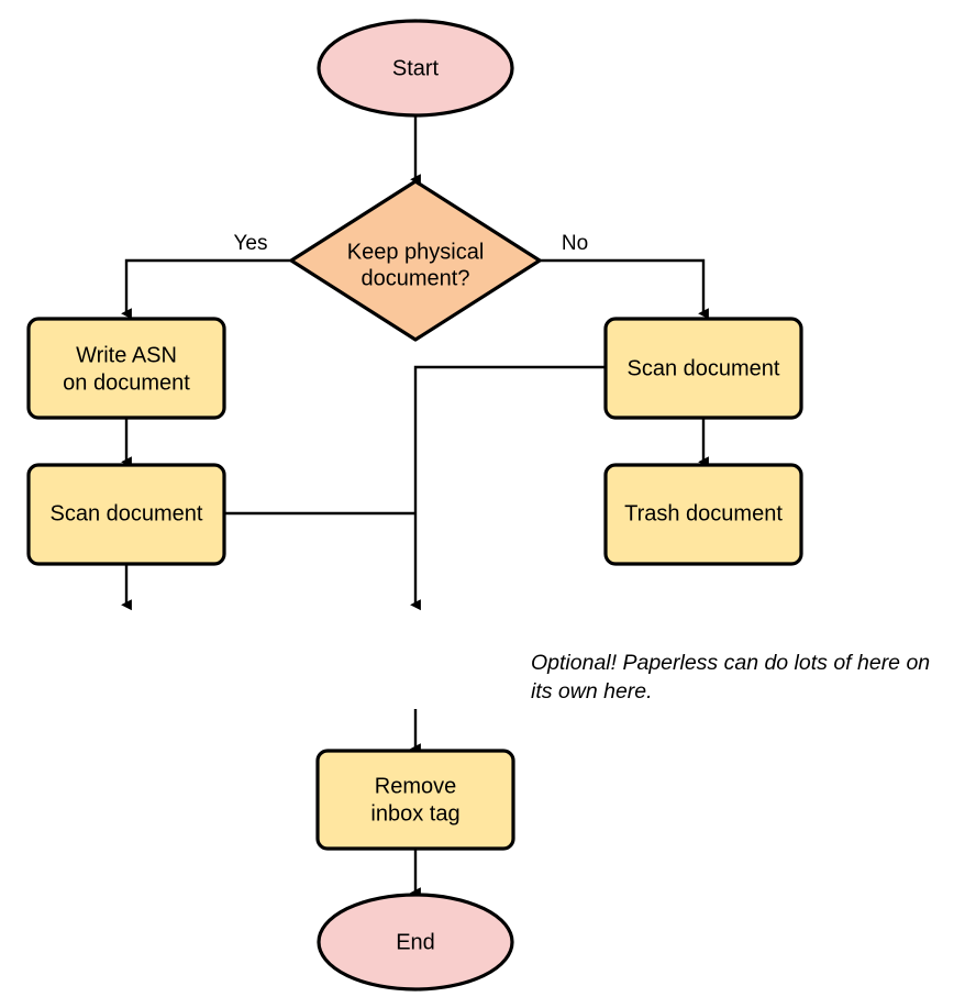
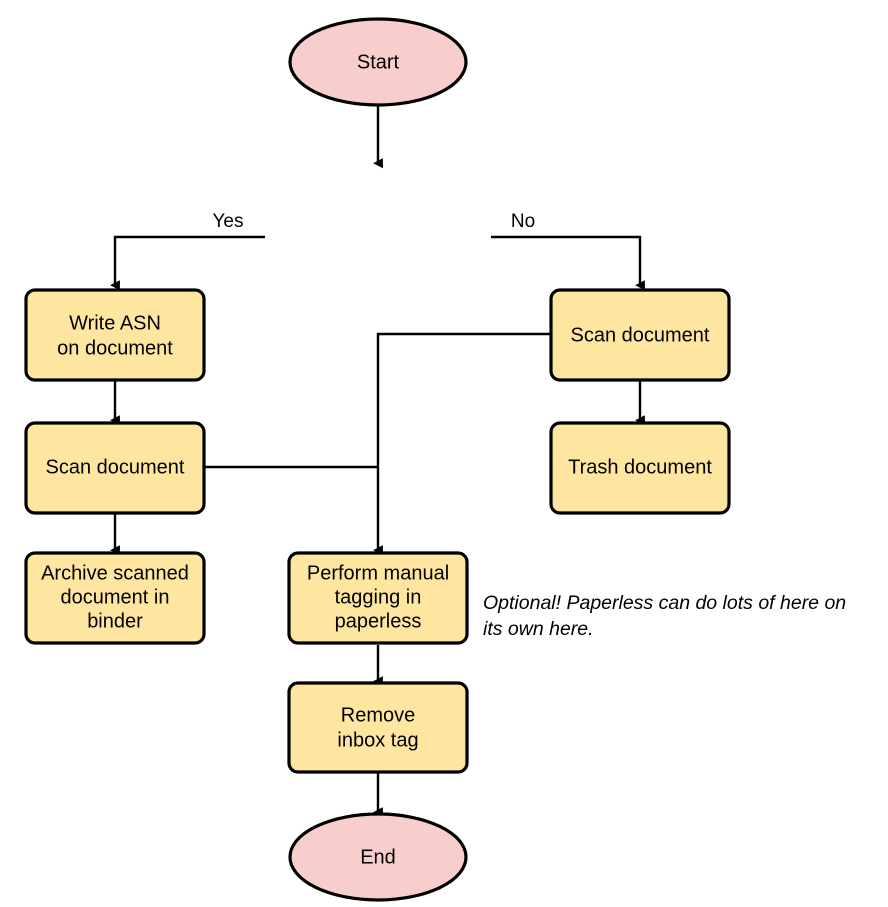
  Yes
  No
  Start
- Keep physical
- document?
  Write ASN
  on document
  Scan document
+ Archive scanned
+ document in
+ binder
  Scan document
  Trash document
+ Perform manual
+ tagging in
+ paperless
  Remove
  inbox tag
  End
  Optional! Paperless can do lots of here on
  its own here.
